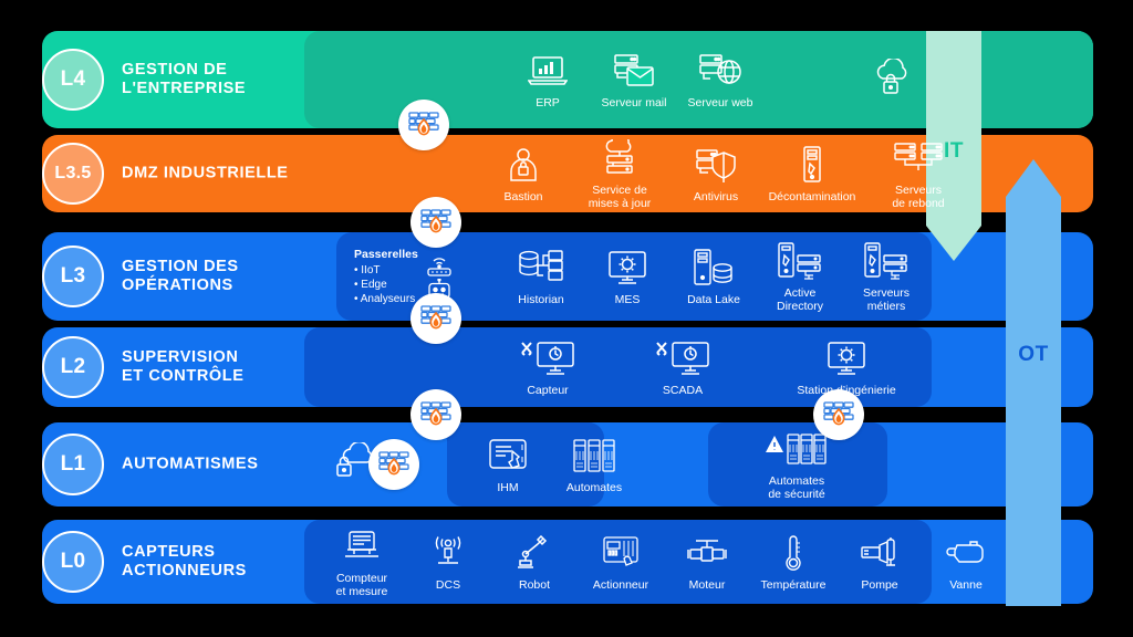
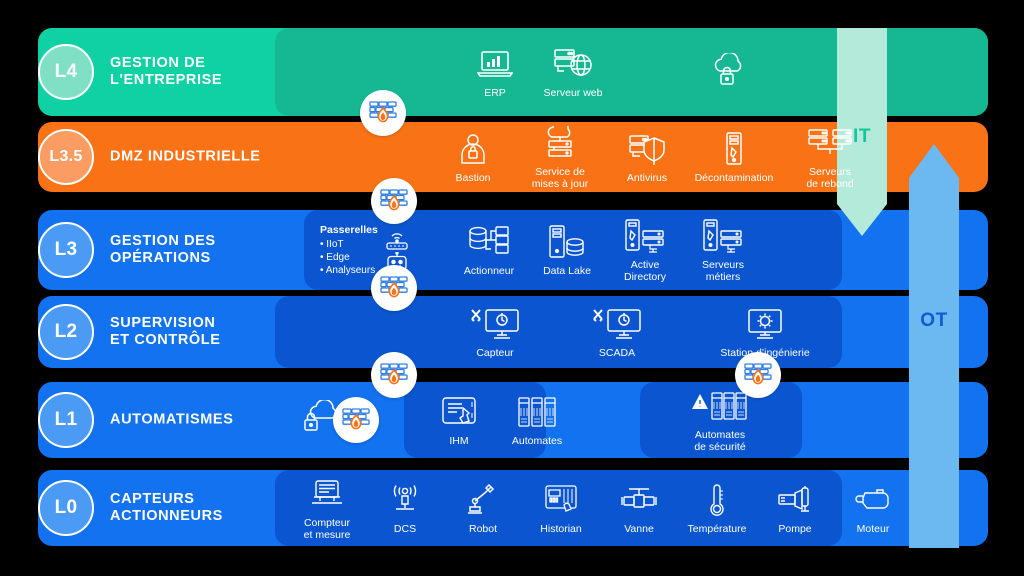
  IT
  OT
  L4
  GESTION DE
  L'ENTREPRISE
  ERP
- Serveur mail
  Serveur web
  L3.5
  DMZ INDUSTRIELLE
  Bastion
  Service de
  mises à jour
  Antivirus
  Décontamination
  Serveurs
  de rebond
  L3
  GESTION DES
  OPÉRATIONS
  Passerelles
  IIoT
  Edge
  Analyseurs
- Historian
+ Actionneur
- MES
  Data Lake
  Active
  Directory
  Serveurs
  métiers
  L2
  SUPERVISION
  ET CONTRÔLE
  Capteur
  SCADA
  Stationgénierie
  L1
  AUTOMATISMES
  IHM
  Automates
  Automates
  de sécurité
  L0
  CAPTEURS
  ACTIONNEURS
  Compteur
  et mesure
  DCS
  Robot
- Actionneur
+ Historian
- Moteur
+ Vanne
  Température
  Pompe
- Vanne
+ Moteur
